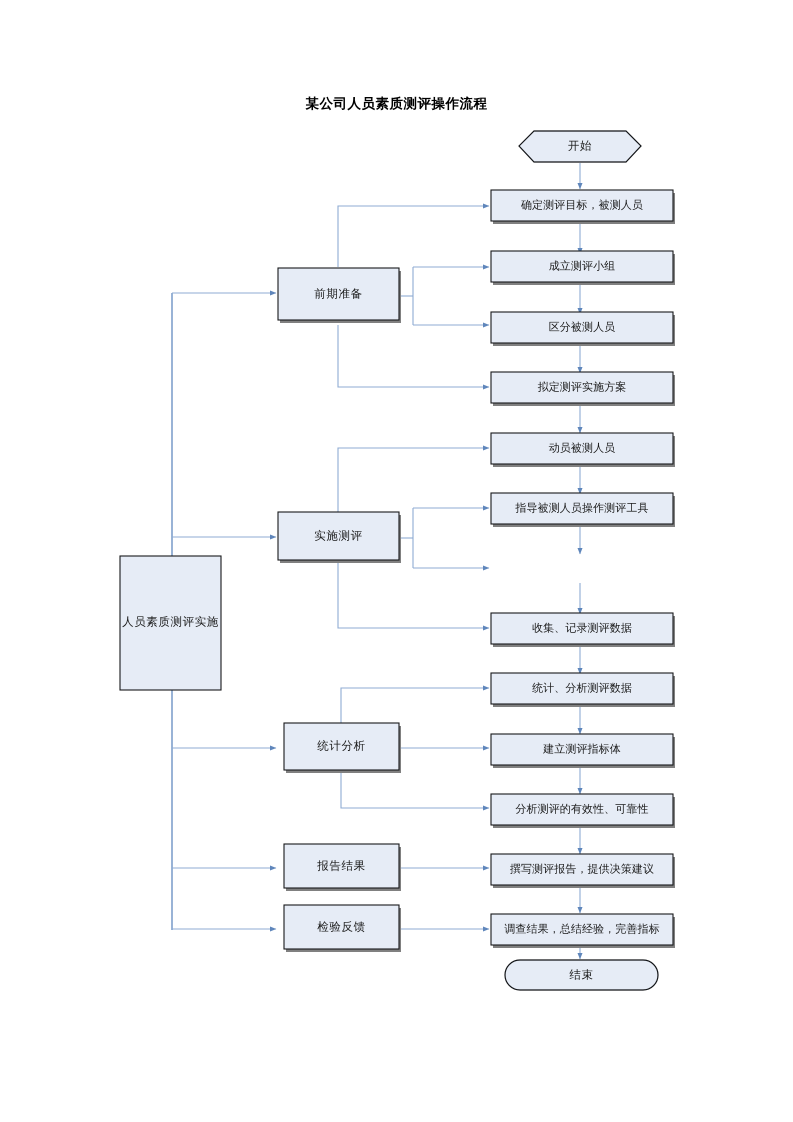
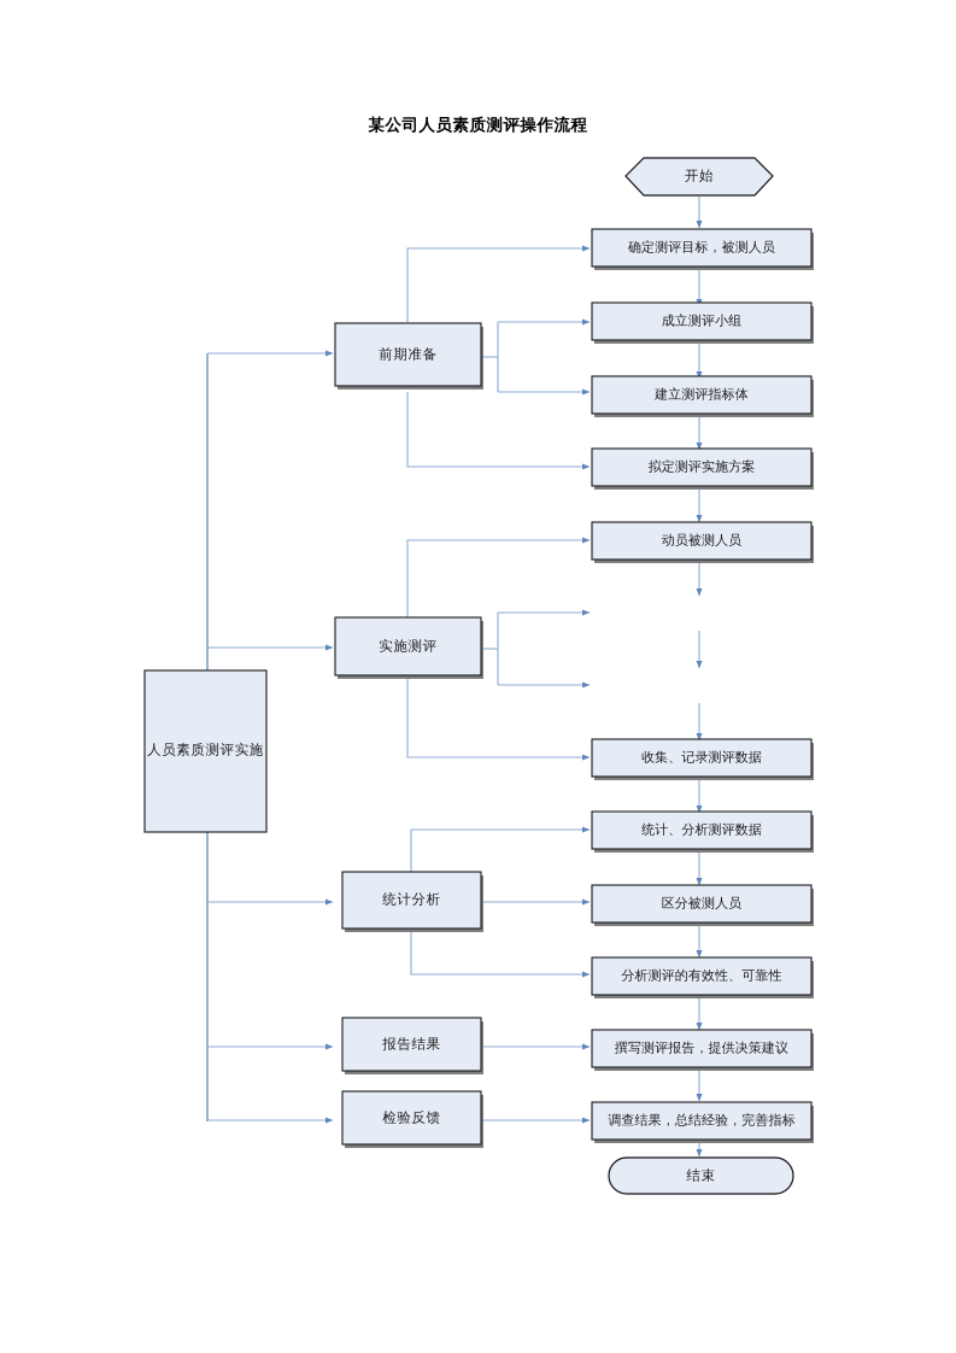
  某公司人员素质测评操作流程
  开始
  人员素质测评实施
  前期准备
  实施测评
  统计分析
  报告结果
  检验反馈
  确定测评目标，被测人员
  成立测评小组
- 区分被测人员
+ 建立测评指标体
  拟定测评实施方案
  动员被测人员
- 指导被测人员操作测评工具
  收集、记录测评数据
  统计、分析测评数据
- 建立测评指标体
+ 区分被测人员
  分析测评的有效性、可靠性
  撰写测评报告，提供决策建议
  调查结果，总结经验，完善指标
  结束
